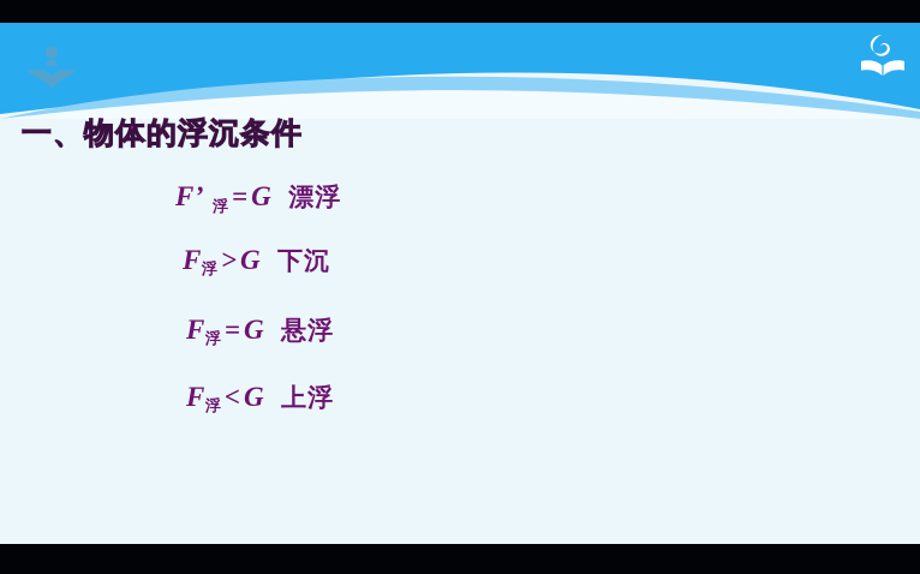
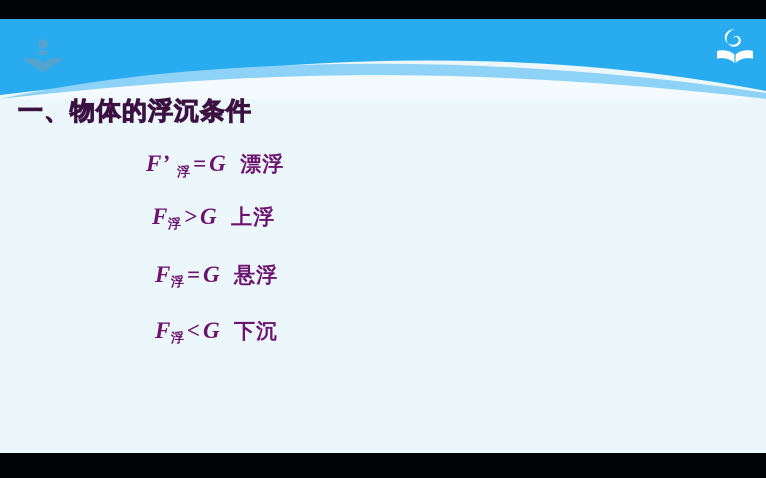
  一、物体的浮沉条件
  F’ 浮=G 漂浮
- F浮>G 下沉
+ F浮>G 上浮
  F浮=G 悬浮
- F浮<G 上浮
+ F浮<G 下沉
